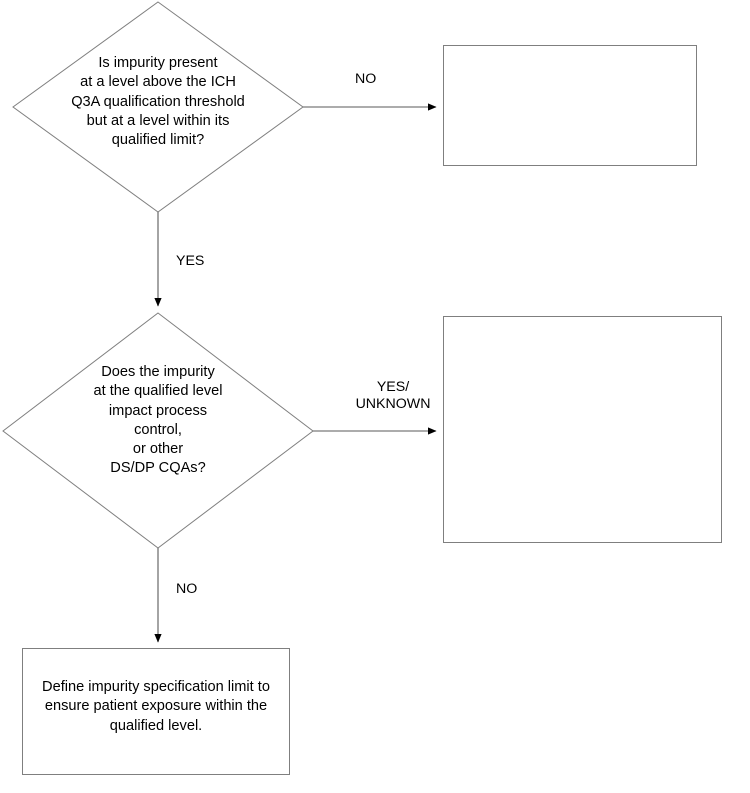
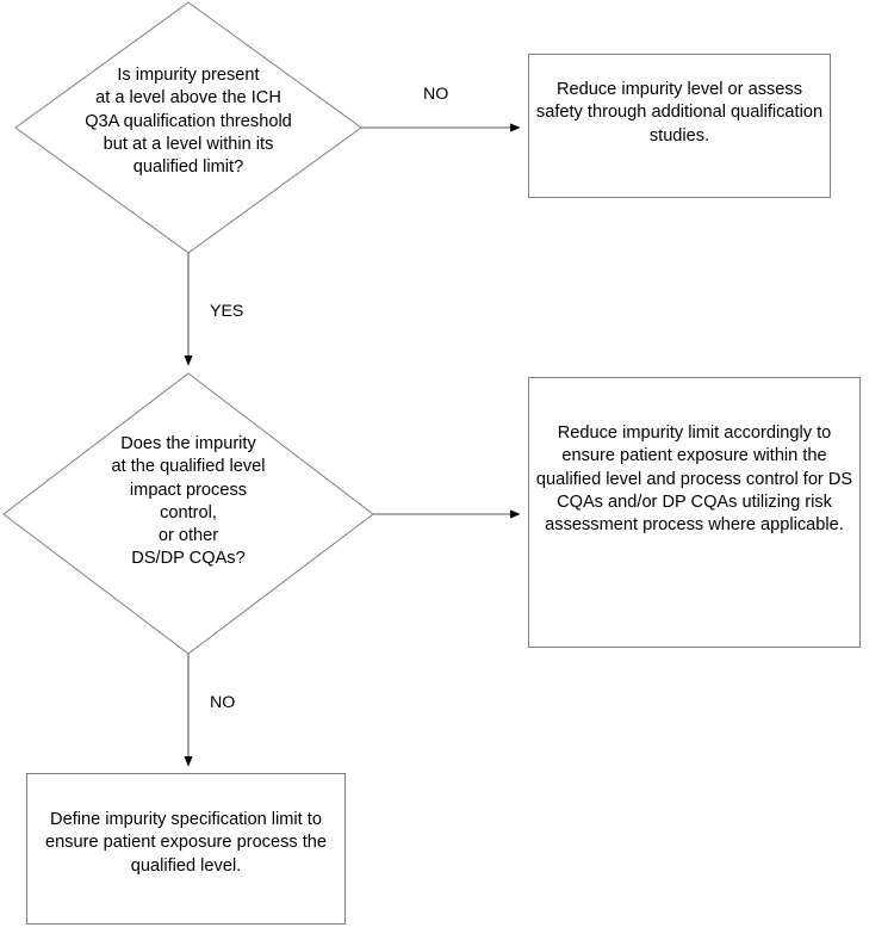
  Is impurity present
  at a level above the ICH
  Q3A qualification threshold
  but at a level within its
  qualified limit?
+ Reduce impurity level or assess safety through additional qualification studies.
  Does the impurity
  at the qualified level
  impact process
  control,
  or other
  DS/DP CQAs?
+ Reduce impurity limit accordingly to ensure patient exposure within the qualified level and process control for DS CQAs and/or DP CQAs utilizing risk assessment process where applicable.
- Define impurity specification limit to ensure patient exposure within the qualified level.
+ Define impurity specification limit to ensure patient exposure process the qualified level.
  NO
  YES
- YES/
- UNKNOWN
  NO
